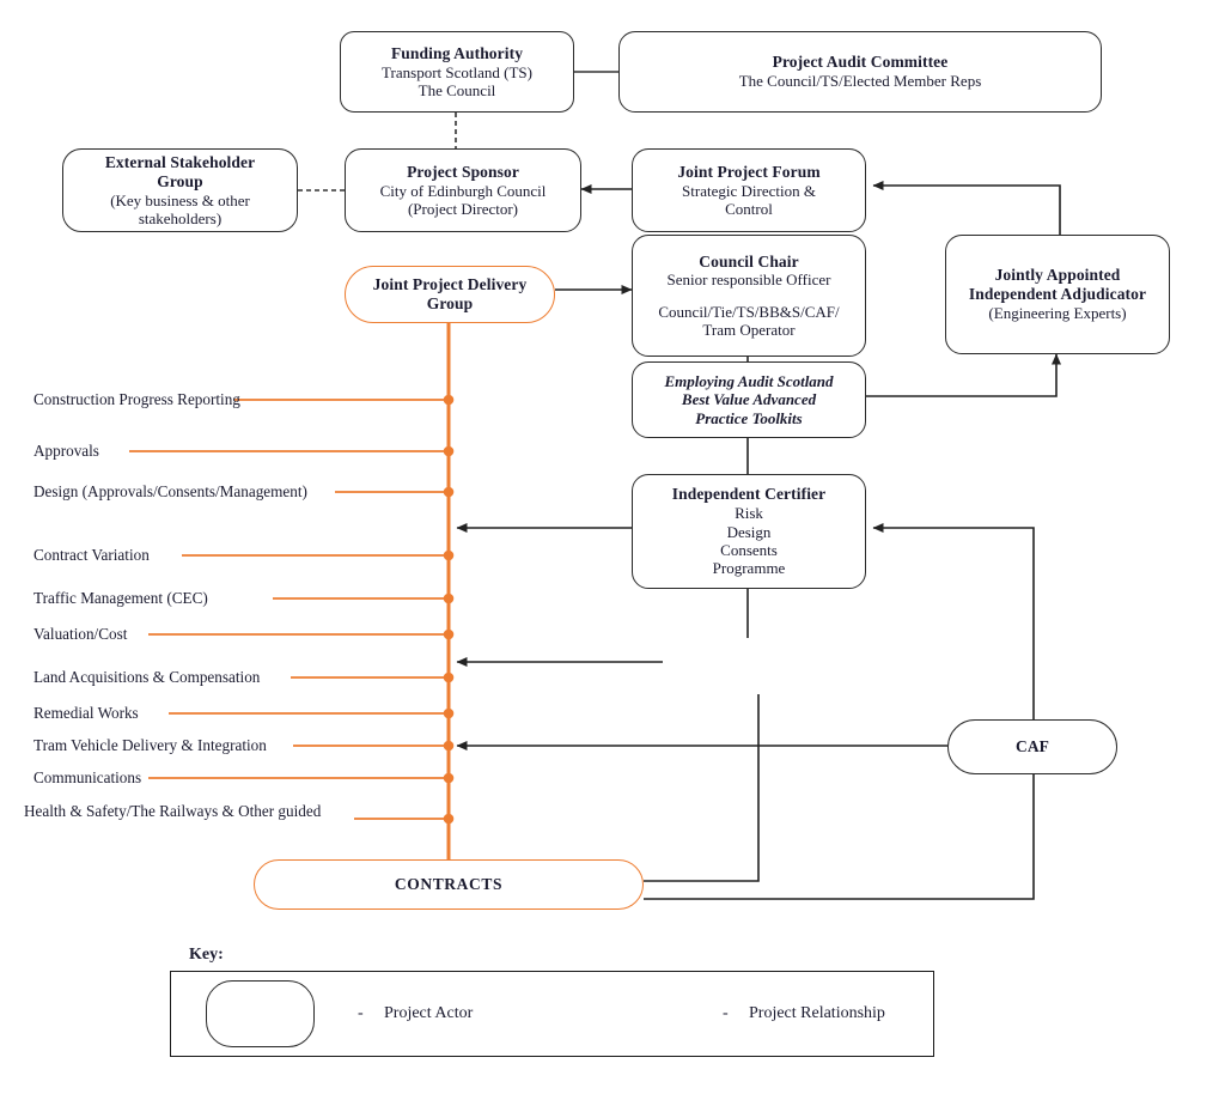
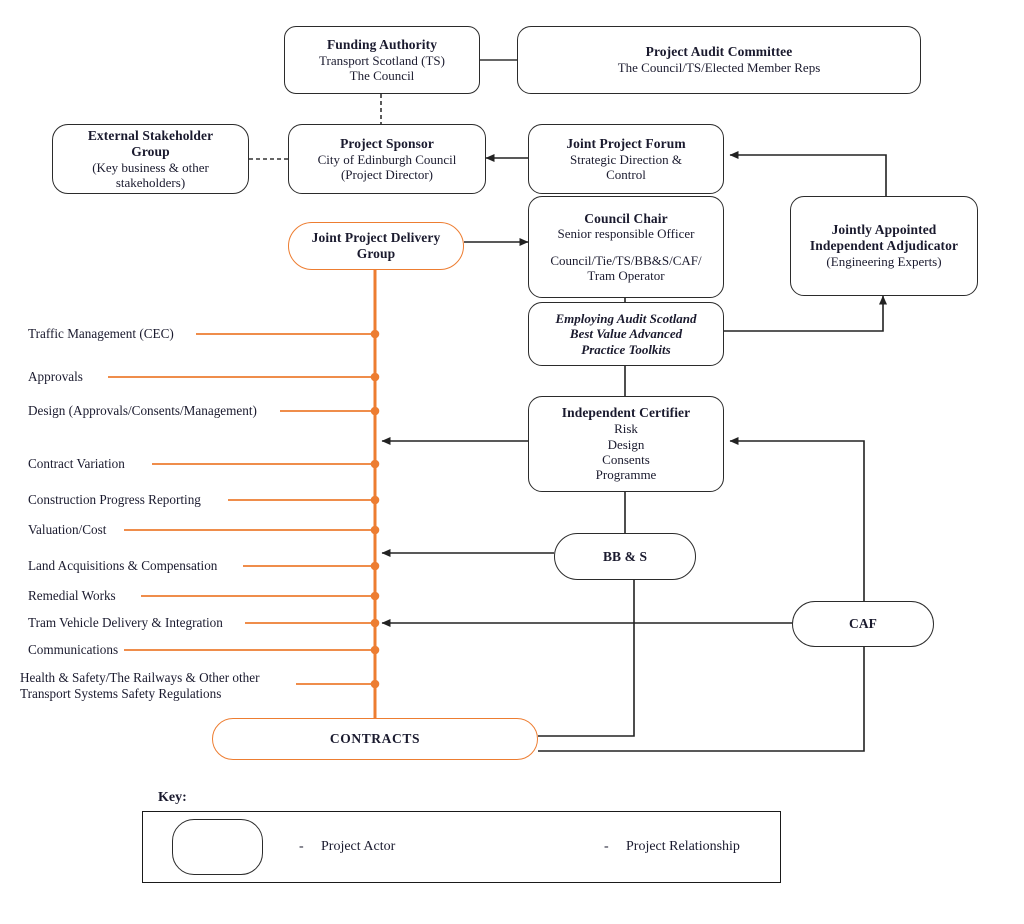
  Funding Authority
  Transport Scotland (TS)
  The Council
  Project Audit Committee
  The Council/TS/Elected Member Reps
  External Stakeholder
  Group
  (Key business & other
  stakeholders)
  Project Sponsor
  City of Edinburgh Council
  (Project Director)
  Joint Project Forum
  Strategic Direction &
  Control
  Joint Project Delivery
  Group
  Council Chair
  Senior responsible Officer
  Council/Tie/TS/BB&S/CAF/
  Tram Operator
  Jointly Appointed
  Independent Adjudicator
  (Engineering Experts)
  Employing Audit Scotland
  Best Value Advanced
  Practice Toolkits
  Independent Certifier
  Risk
  Design
  Consents
  Programme
+ BB & S
  CAF
  CONTRACTS
- Construction Progress Reporting
+ Traffic Management (CEC)
  Approvals
  Design (Approvals/Consents/Management)
  Contract Variation
- Traffic Management (CEC)
+ Construction Progress Reporting
  Valuation/Cost
  Land Acquisitions & Compensation
  Remedial Works
  Tram Vehicle Delivery & Integration
  Communications
- Health & Safety/The Railways & Other guided
+ Health & Safety/The Railways & Other other
+ Transport Systems Safety Regulations
  Key:
  -
  Project Actor
  -
  Project Relationship
